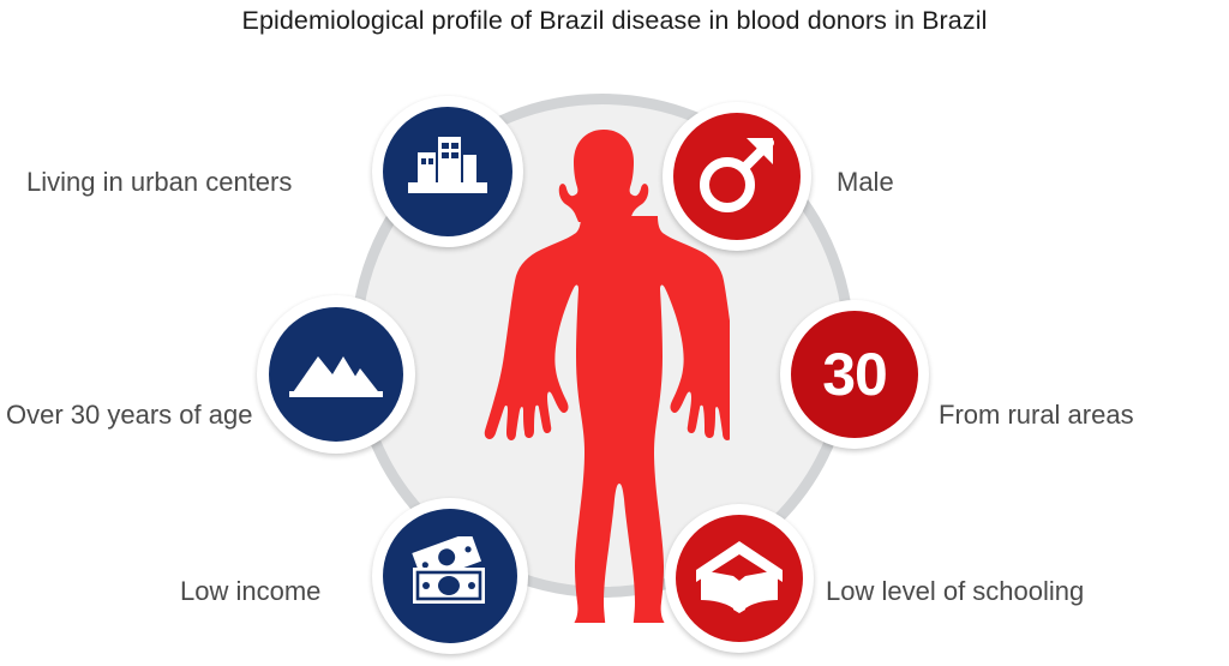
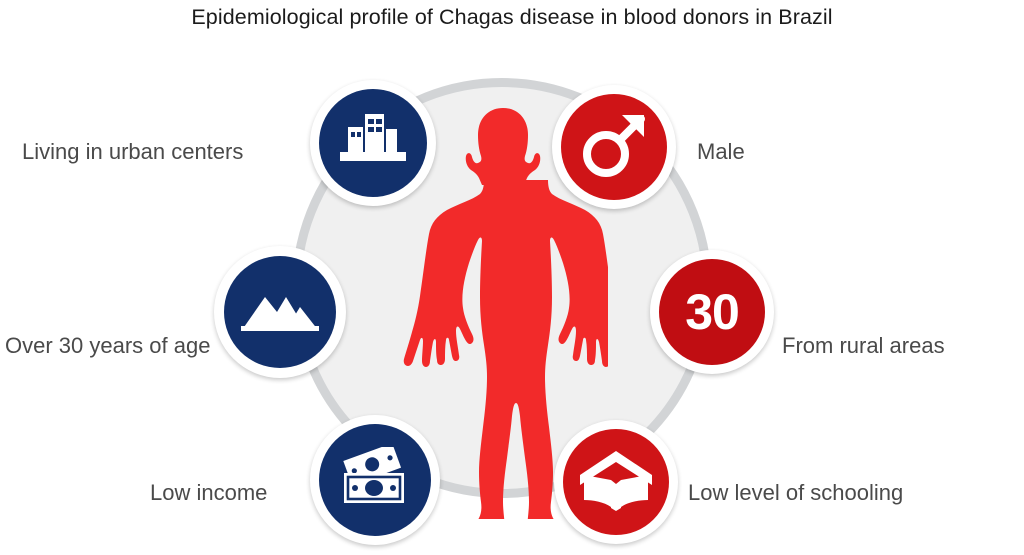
- Epidemiological profile of Brazil disease in blood donors in Brazil
+ Epidemiological profile of Chagas disease in blood donors in Brazil
  30
  Living in urban centers
  Over 30 years of age
  Low income
  Male
  From rural areas
  Low level of schooling
